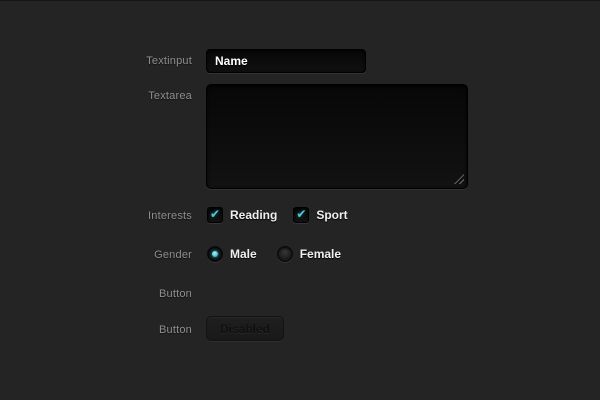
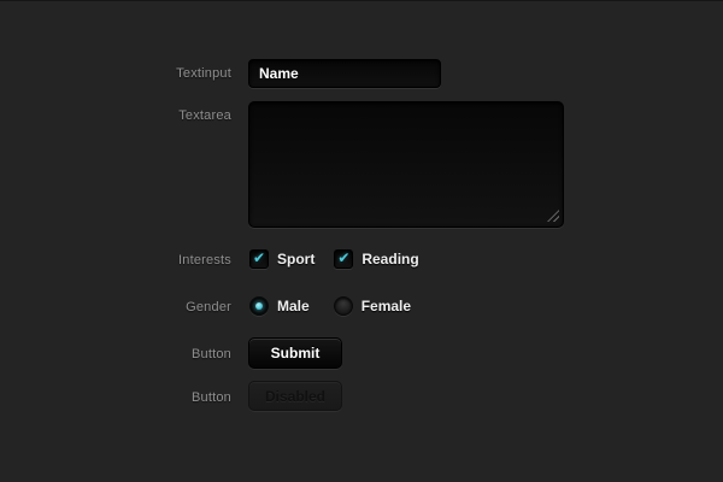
  Textinput
  Name
  Textarea
  Interests
  ✔
- Reading
+ Sport
  ✔
- Sport
+ Reading
  Gender
  Male
  Female
  Button
+ Submit
  Button
